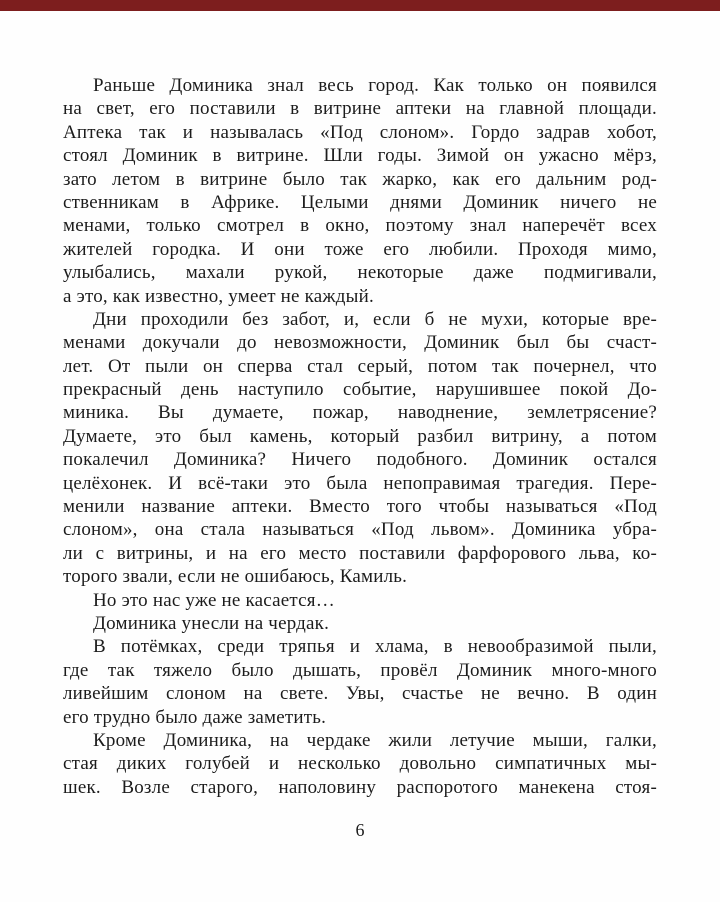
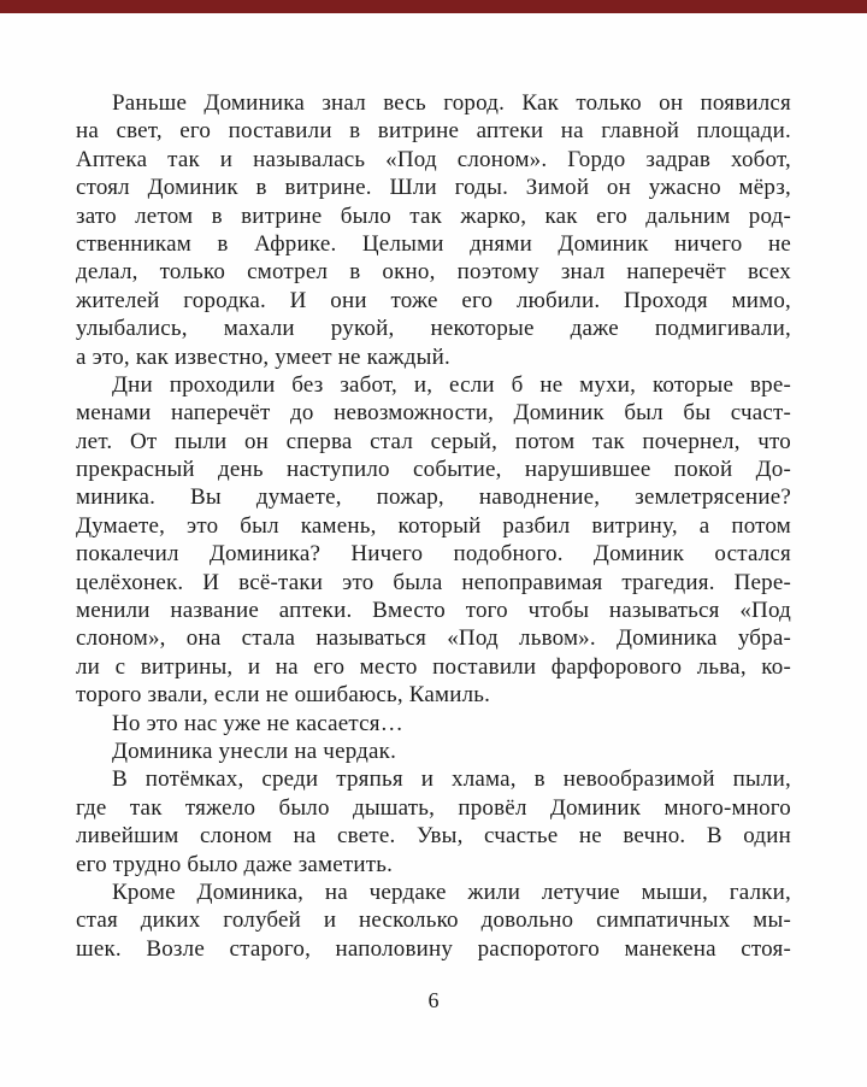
  Раньше Доминика знал весь город. Как только он появился
  на свет, его поставили в витрине аптеки на главной площади.
  Аптека так и называлась «Под слоном». Гордо задрав хобот,
  стоял Доминик в витрине. Шли годы. Зимой он ужасно мёрз,
  зато летом в витрине было так жарко, как его дальним род-
  ственникам в Африке. Целыми днями Доминик ничего не
- менами, только смотрел в окно, поэтому знал наперечёт всех
+ делал, только смотрел в окно, поэтому знал наперечёт всех
  жителей городка. И они тоже его любили. Проходя мимо,
  улыбались, махали рукой, некоторые даже подмигивали,
  а это, как известно, умеет не каждый.
  Дни проходили без забот, и, если б не мухи, которые вре-
- менами докучали до невозможности, Доминик был бы счаст-
+ менами наперечёт до невозможности, Доминик был бы счаст-
  лет. От пыли он сперва стал серый, потом так почернел, что
  прекрасный день наступило событие, нарушившее покой До-
  миника. Вы думаете, пожар, наводнение, землетрясение?
  Думаете, это был камень, который разбил витрину, а потом
  покалечил Доминика? Ничего подобного. Доминик остался
  целёхонек. И всё-таки это была непоправимая трагедия. Пере-
  менили название аптеки. Вместо того чтобы называться «Под
  слоном», она стала называться «Под львом». Доминика убра-
  ли с витрины, и на его место поставили фарфорового льва, ко-
  торого звали, если не ошибаюсь, Камиль.
  Но это нас уже не касается…
  Доминика унесли на чердак.
  В потёмках, среди тряпья и хлама, в невообразимой пыли,
  где так тяжело было дышать, провёл Доминик много-много
  ливейшим слоном на свете. Увы, счастье не вечно. В один
  его трудно было даже заметить.
  Кроме Доминика, на чердаке жили летучие мыши, галки,
  стая диких голубей и несколько довольно симпатичных мы-
  шек. Возле старого, наполовину распоротого манекена стоя-
  6
